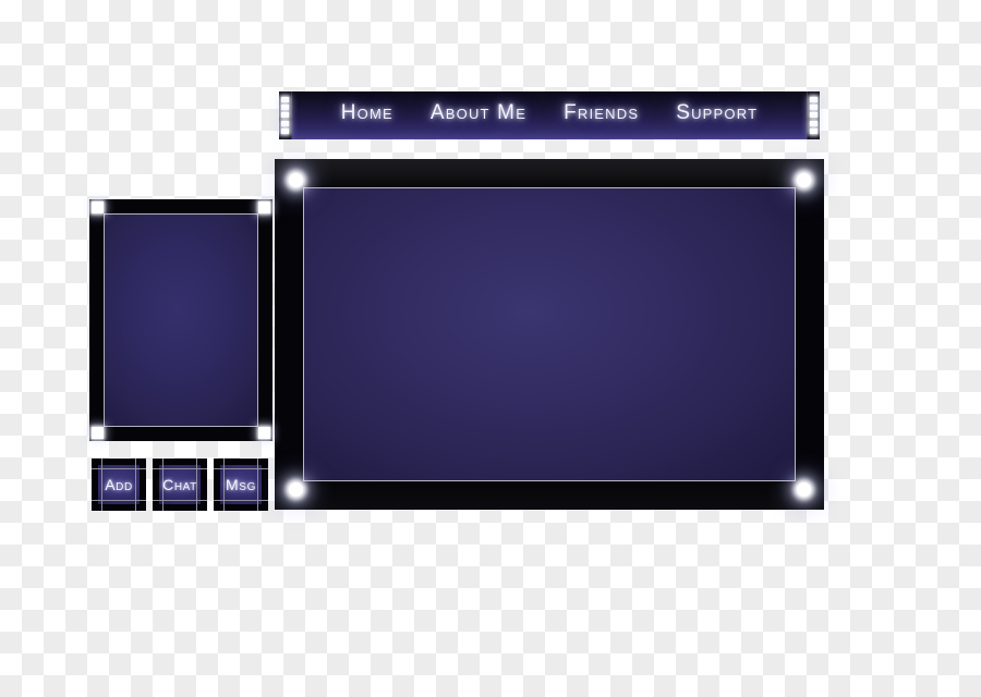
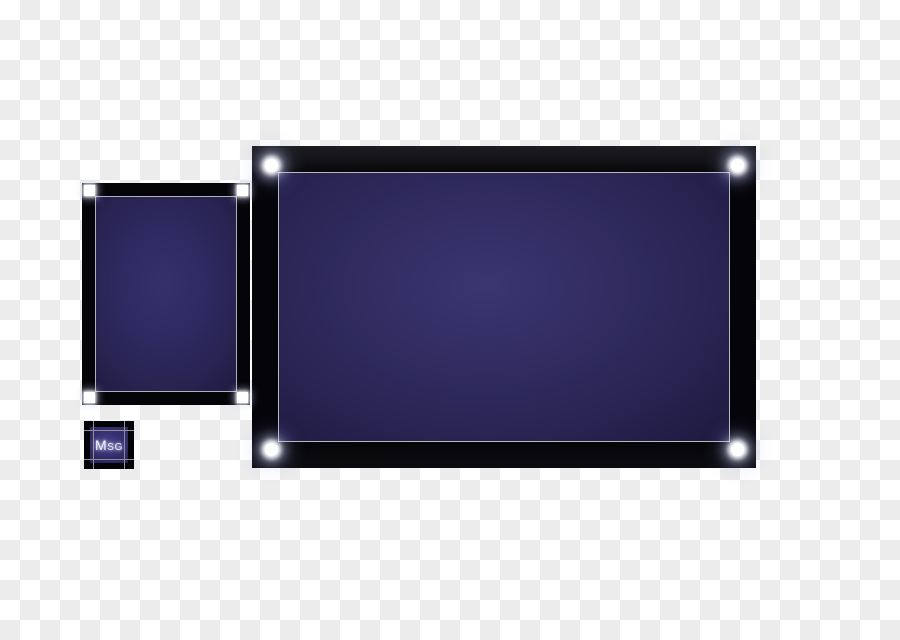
- Home
- About Me
- Friends
- Support
- Add
- Chat
  Msg
